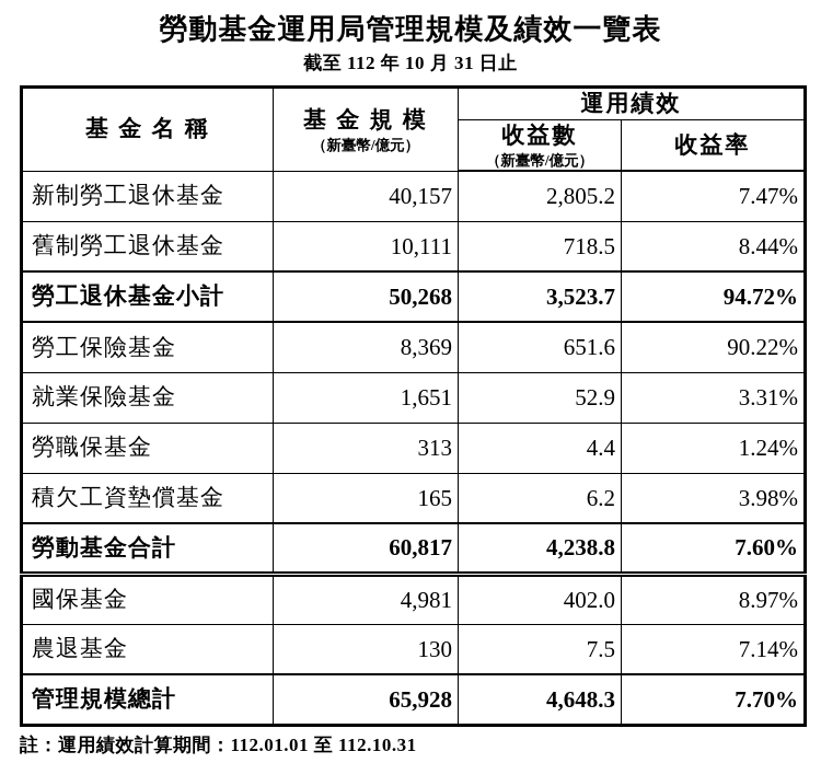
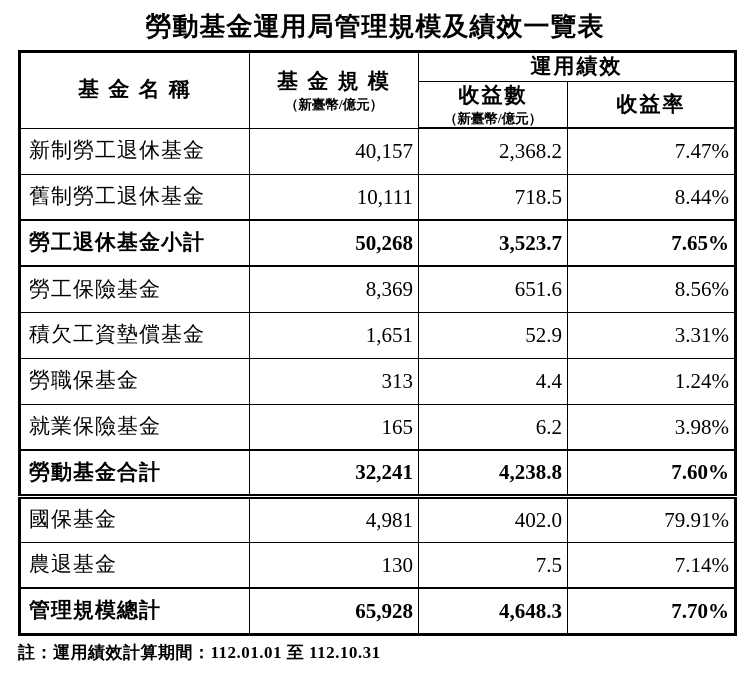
  勞動基金運用局管理規模及績效一覽表
- 截至 112 年 10 月 31 日止
  基 金 名 稱	基 金 規 模 （新臺幣/億元）	運用績效
  收益數 （新臺幣/億元）	收益率
- 新制勞工退休基金	40,157	2,805.2	7.47%
+ 新制勞工退休基金	40,157	2,368.2	7.47%
  舊制勞工退休基金	10,111	718.5	8.44%
- 勞工退休基金小計	50,268	3,523.7	94.72%
+ 勞工退休基金小計	50,268	3,523.7	7.65%
- 勞工保險基金	8,369	651.6	90.22%
+ 勞工保險基金	8,369	651.6	8.56%
- 就業保險基金	1,651	52.9	3.31%
+ 積欠工資墊償基金	1,651	52.9	3.31%
  勞職保基金	313	4.4	1.24%
- 積欠工資墊償基金	165	6.2	3.98%
+ 就業保險基金	165	6.2	3.98%
- 勞動基金合計	60,817	4,238.8	7.60%
+ 勞動基金合計	32,241	4,238.8	7.60%
- 國保基金	4,981	402.0	8.97%
+ 國保基金	4,981	402.0	79.91%
  農退基金	130	7.5	7.14%
  管理規模總計	65,928	4,648.3	7.70%
  註：運用績效計算期間：112.01.01 至 112.10.31
